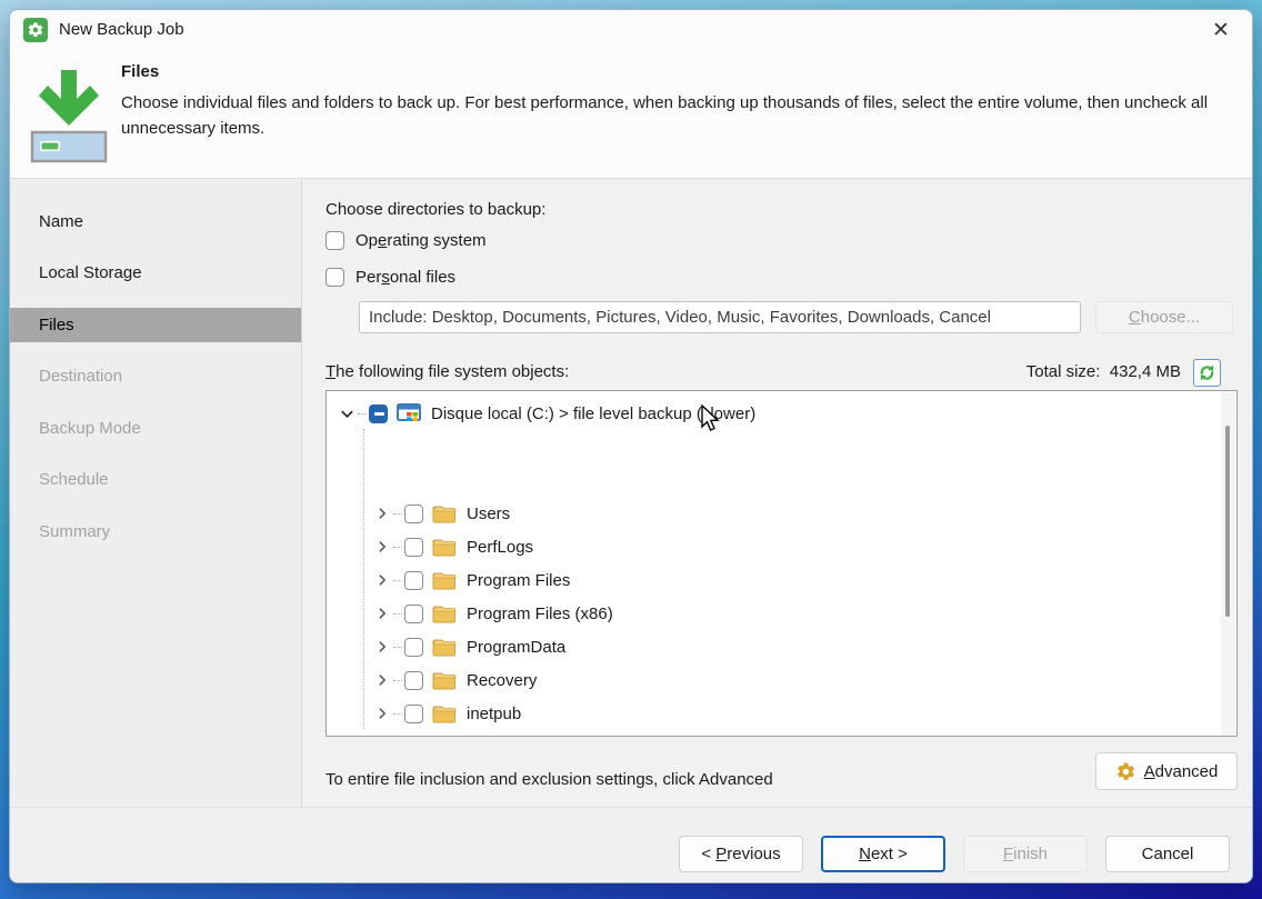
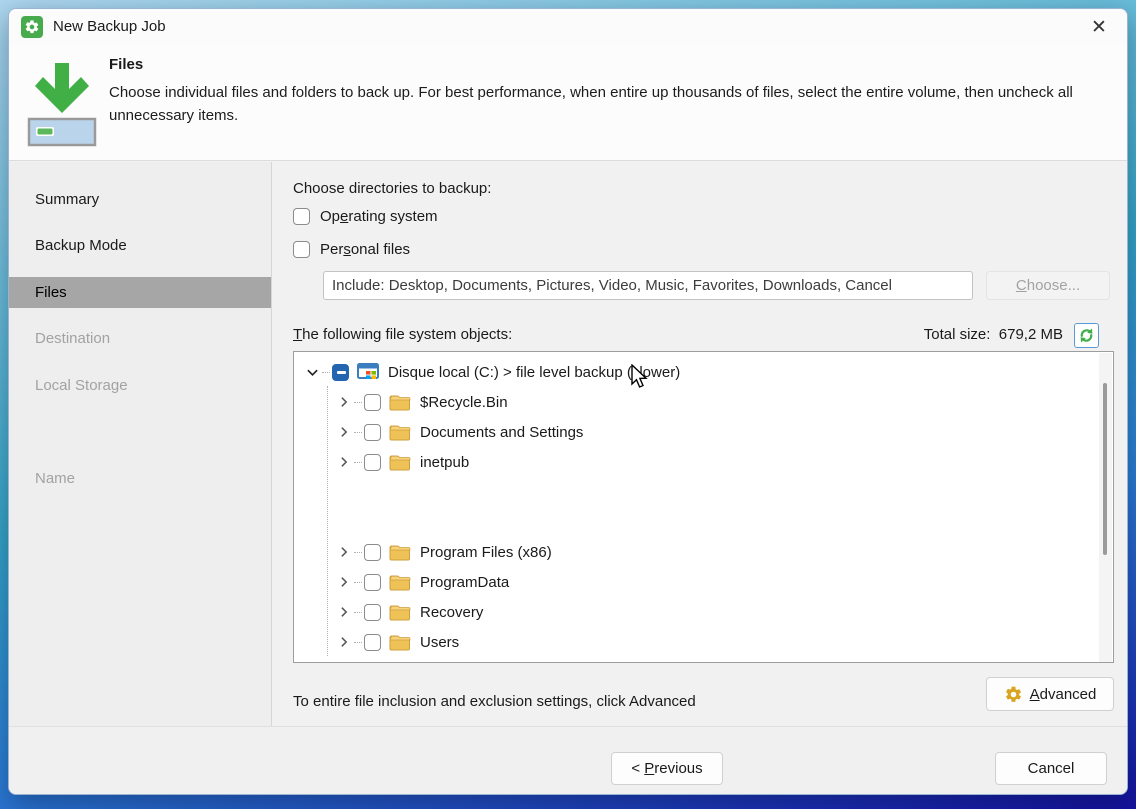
  New Backup Job
  ✕
  Files
- Choose individual files and folders to back up. For best performance, when backing up thousands of files, select the entire volume, then uncheck all unnecessary items.
+ Choose individual files and folders to back up. For best performance, when entire up thousands of files, select the entire volume, then uncheck all unnecessary items.
- Name
+ Summary
- Local Storage
+ Backup Mode
  Files
  Destination
- Backup Mode
+ Local Storage
- Schedule
- Summary
+ Name
  Choose directories to backup:
  Operating system
  Personal files
  Include: Desktop, Documents, Pictures, Video, Music, Favorites, Downloads, Cancel
  Choose...
  The following file system objects:
- Total size: 432,4 MB
+ Total size: 679,2 MB
  Disque local (C:) > file level backup (lower)
+ $Recycle.Bin
+ Documents and Settings
- Users
+ inetpub
- PerfLogs
- Program Files
  Program Files (x86)
  ProgramData
  Recovery
- inetpub
+ Users
  To entire file inclusion and exclusion settings, click Advanced
  Advanced
  < Previous
- Next >
- Finish
  Cancel
